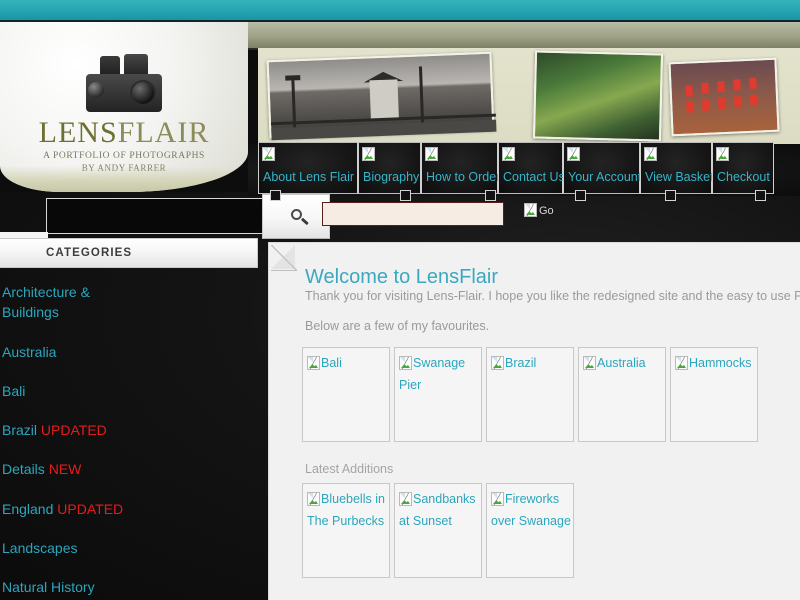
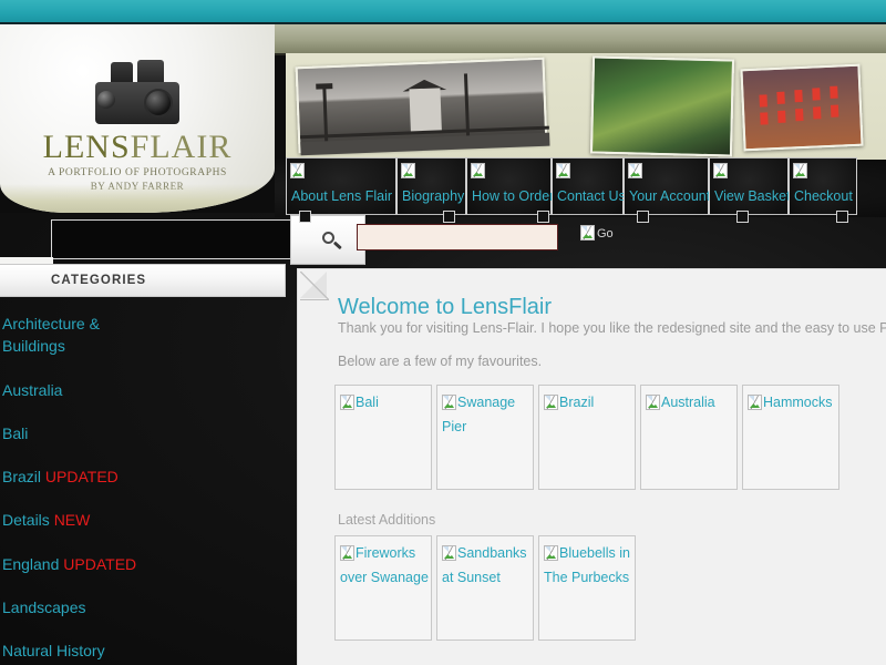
  LENSFLAIR
  A PORTFOLIO OF PHOTOGRAPHS
  About Lens Flair
  Biography
  How to Orde
  Contact Us
  Your Accoun
  View Baske
  Checkout
  Go
  CATEGORIES
  Architecture & Buildings
  Australia
  Bali
  Brazil UPDATED
  Details NEW
  England UPDATED
  Landscapes
  Natural History
  Welcome to LensFlair
  Thank you for visiting Lens-Flair. I hope you like the redesigned site and the easy to use P
  Below are a few of my favourites.
  Bali
  Swanage Pier
  Brazil
  Australia
  Hammocks
  Latest Additions
- Bluebells in The Purbecks
+ Fireworks over Swanage
  Sandbanks at Sunset
- Fireworks over Swanage
+ Bluebells in The Purbecks
